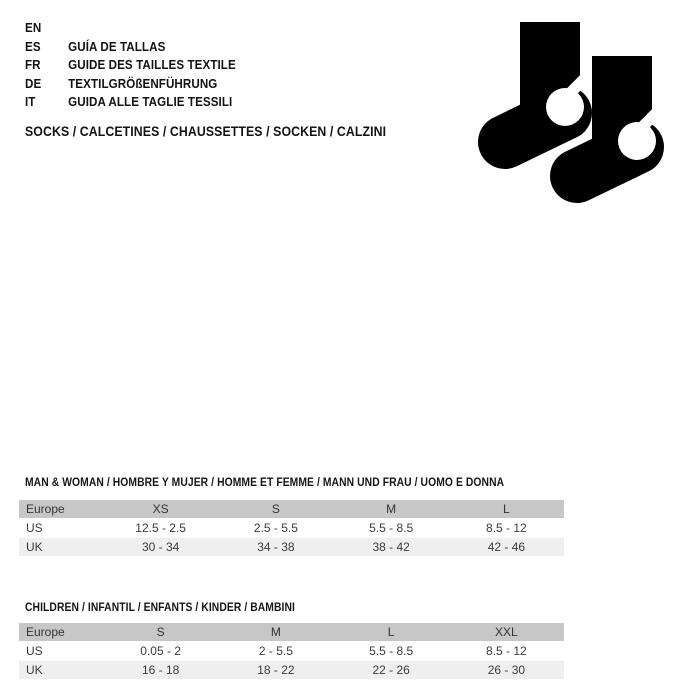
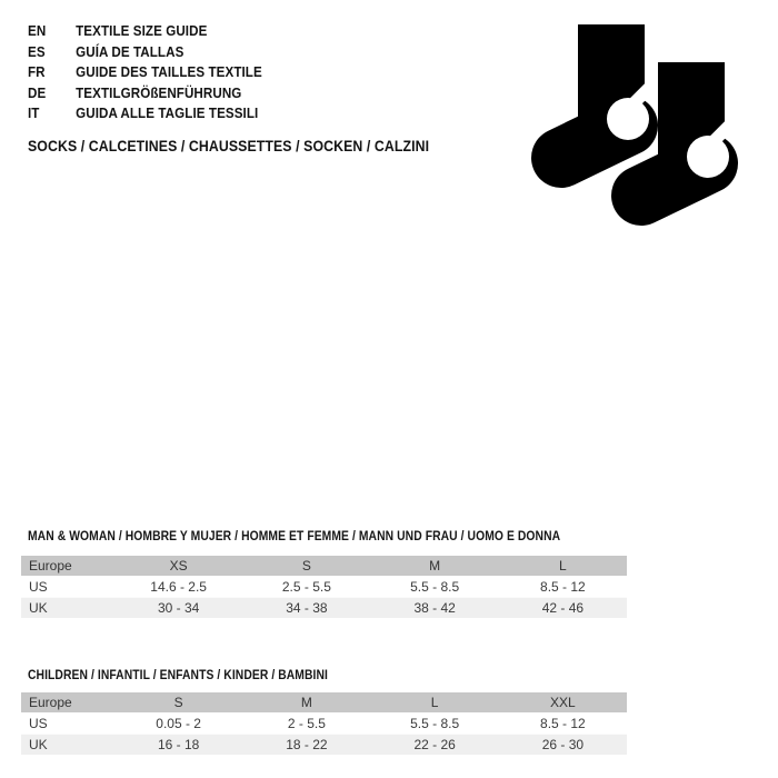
  EN
+ TEXTILE SIZE GUIDE
  ES
  GUÍA DE TALLAS
  FR
  GUIDE DES TAILLES TEXTILE
  DE
  TEXTILGRÖßENFÜHRUNG
  IT
  GUIDA ALLE TAGLIE TESSILI
  SOCKS / CALCETINES / CHAUSSETTES / SOCKEN / CALZINI
  MAN & WOMAN / HOMBRE Y MUJER / HOMME ET FEMME / MANN UND FRAU / UOMO E DONNA
  Europe	XS	S	M	L
- US	12.5 - 2.5	2.5 - 5.5	5.5 - 8.5	8.5 - 12
+ US	14.6 - 2.5	2.5 - 5.5	5.5 - 8.5	8.5 - 12
  UK	30 - 34	34 - 38	38 - 42	42 - 46
  CHILDREN / INFANTIL / ENFANTS / KINDER / BAMBINI
  Europe	S	M	L	XXL
  US	0.05 - 2	2 - 5.5	5.5 - 8.5	8.5 - 12
  UK	16 - 18	18 - 22	22 - 26	26 - 30
